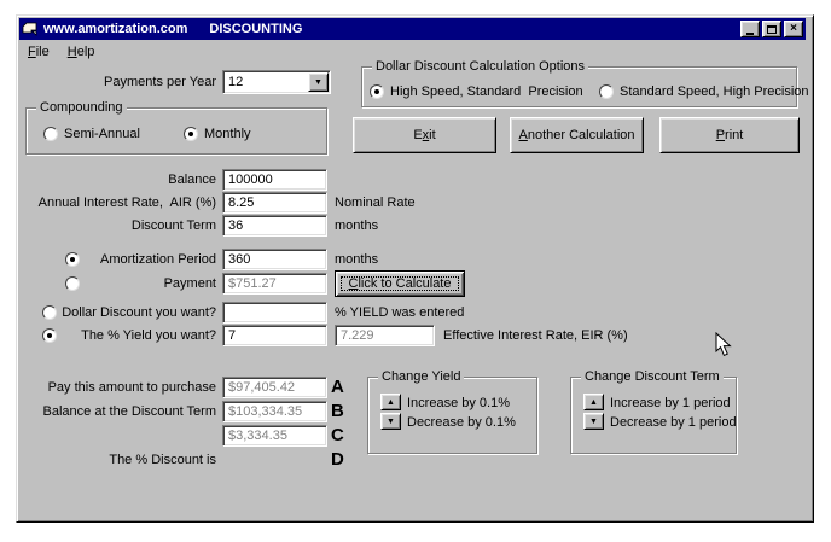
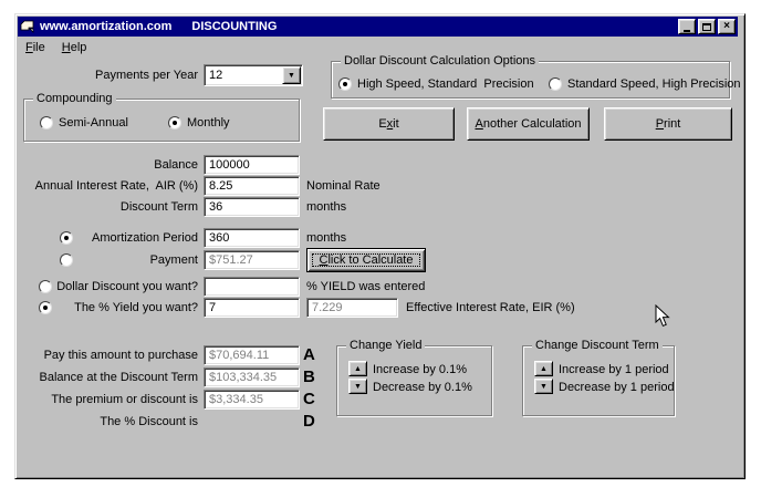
  www.amortization.com
  DISCOUNTING
  ×
  File
  Help
  Payments per Year
  12
  Dollar Discount Calculation Options
  High Speed, Standard Precision
  Standard Speed, High Precision
  Compounding
  Semi-Annual
  Monthly
  E
  x
  it
  A
  nother Calculation
  P
  rint
  Balance
  100000
  Annual Interest Rate, AIR (%)
  8.25
  Nominal Rate
  Discount Term
  36
  months
  Amortization Period
  360
  months
  Payment
  $751.27
  Click to Calculate
  Dollar Discount you want?
  % YIELD was entered
  The % Yield you want?
  7
  7.229
  Effective Interest Rate, EIR (%)
  Pay this amount to purchase
- $97,405.42
+ $70,694.11
  A
  Balance at the Discount Term
  $103,334.35
  B
+ The premium or discount is
  $3,334.35
  C
  The % Discount is
  D
  Change Yield
  Increase by 0.1%
  Decrease by 0.1%
  Change Discount Term
  Increase by 1 period
  Decrease by 1 period
